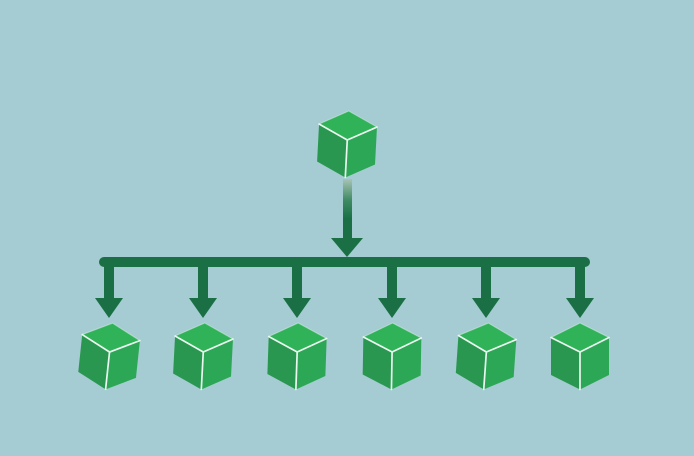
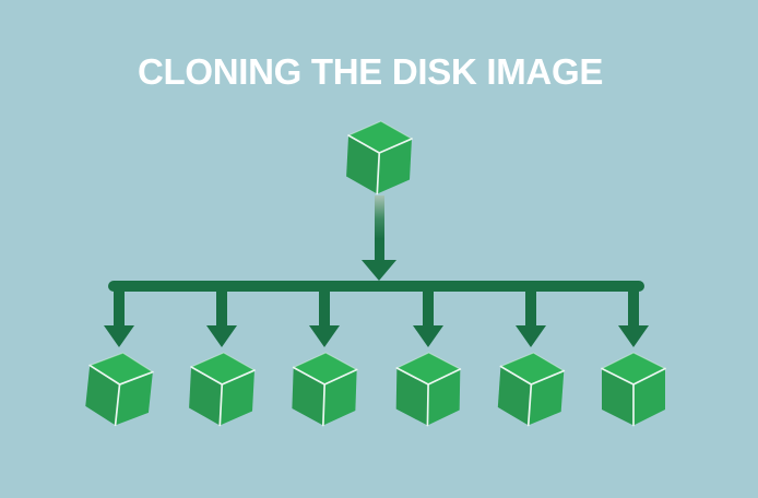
+ CLONING THE DISK IMAGE
